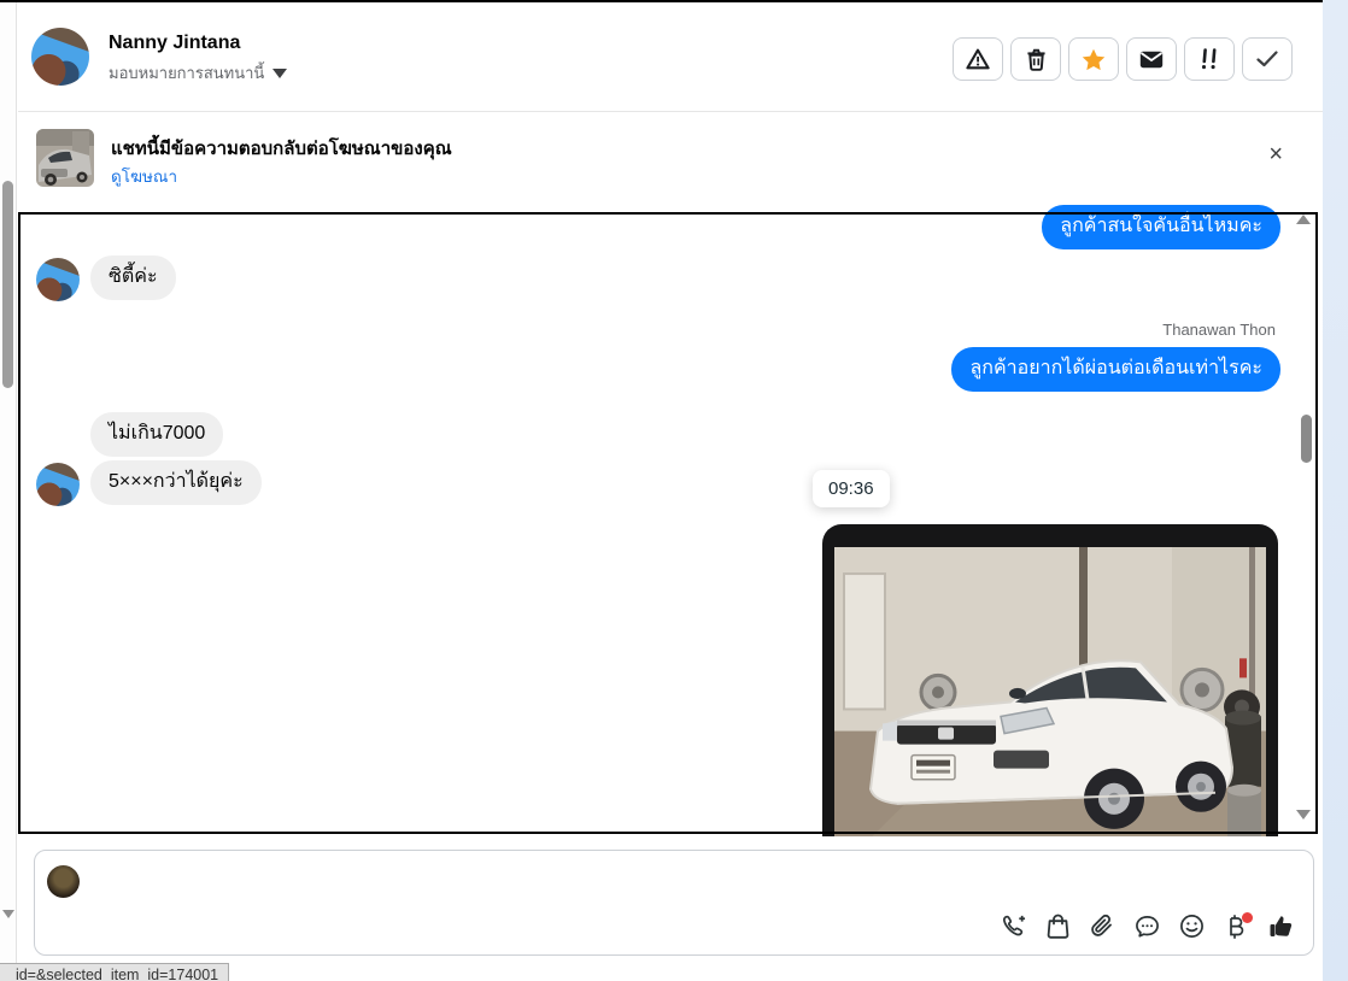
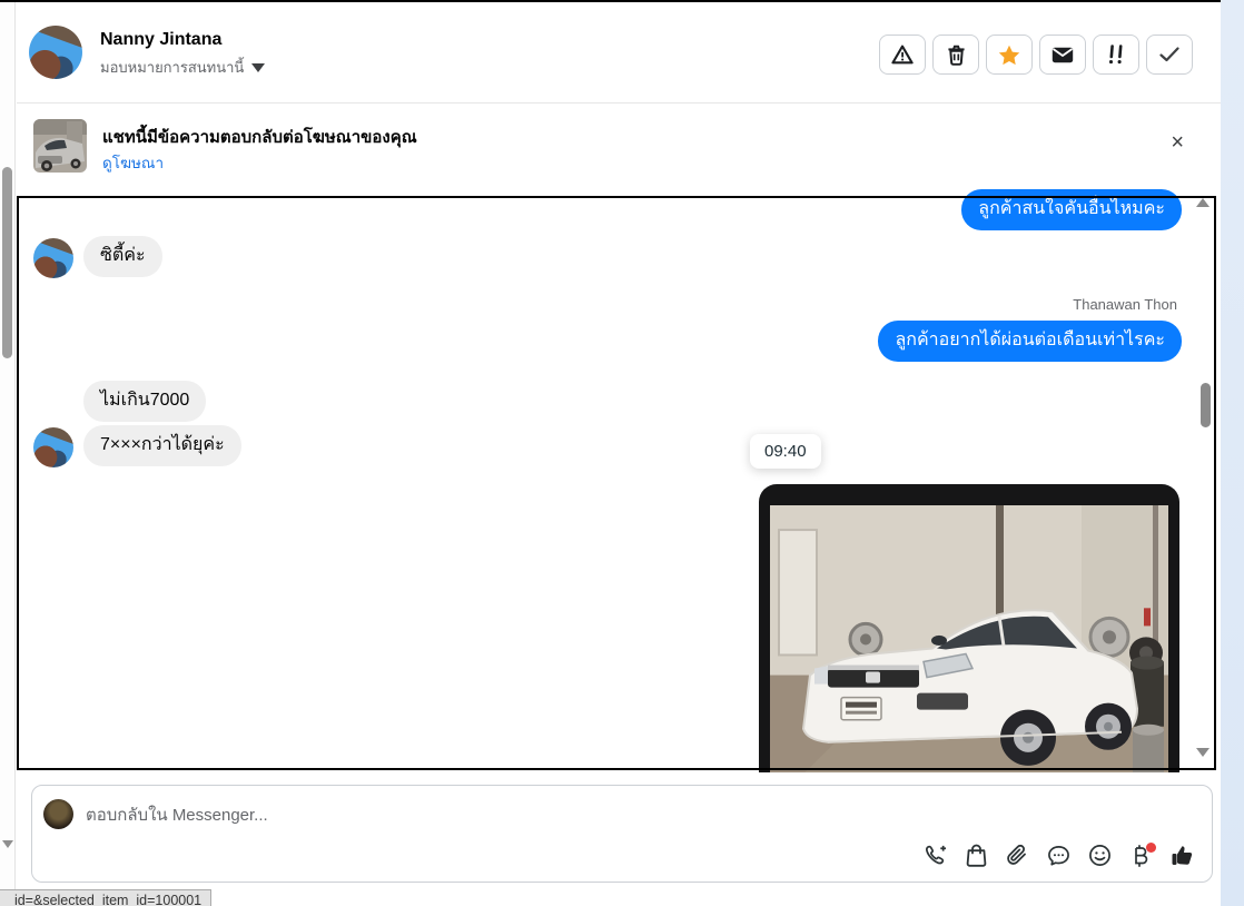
  Nanny Jintana
  มอบหมายการสนทนานี้
  แชทนี้มีข้อความตอบกลับต่อโฆษณาของคุณ
  ดูโฆษณา
  ×
  ลูกค้าสนใจคันอื่นไหมคะ
  ซิตี้ค่ะ
  Thanawan Thon
  ลูกค้าอยากได้ผ่อนต่อเดือนเท่าไรคะ
  ไม่เกิน7000
- 5×××กว่าได้ยุค่ะ
+ 7×××กว่าได้ยุค่ะ
- 09:36
+ 09:40
+ ตอบกลับใน Messenger...
- _id=&selected_item_id=174001
+ _id=&selected_item_id=100001
